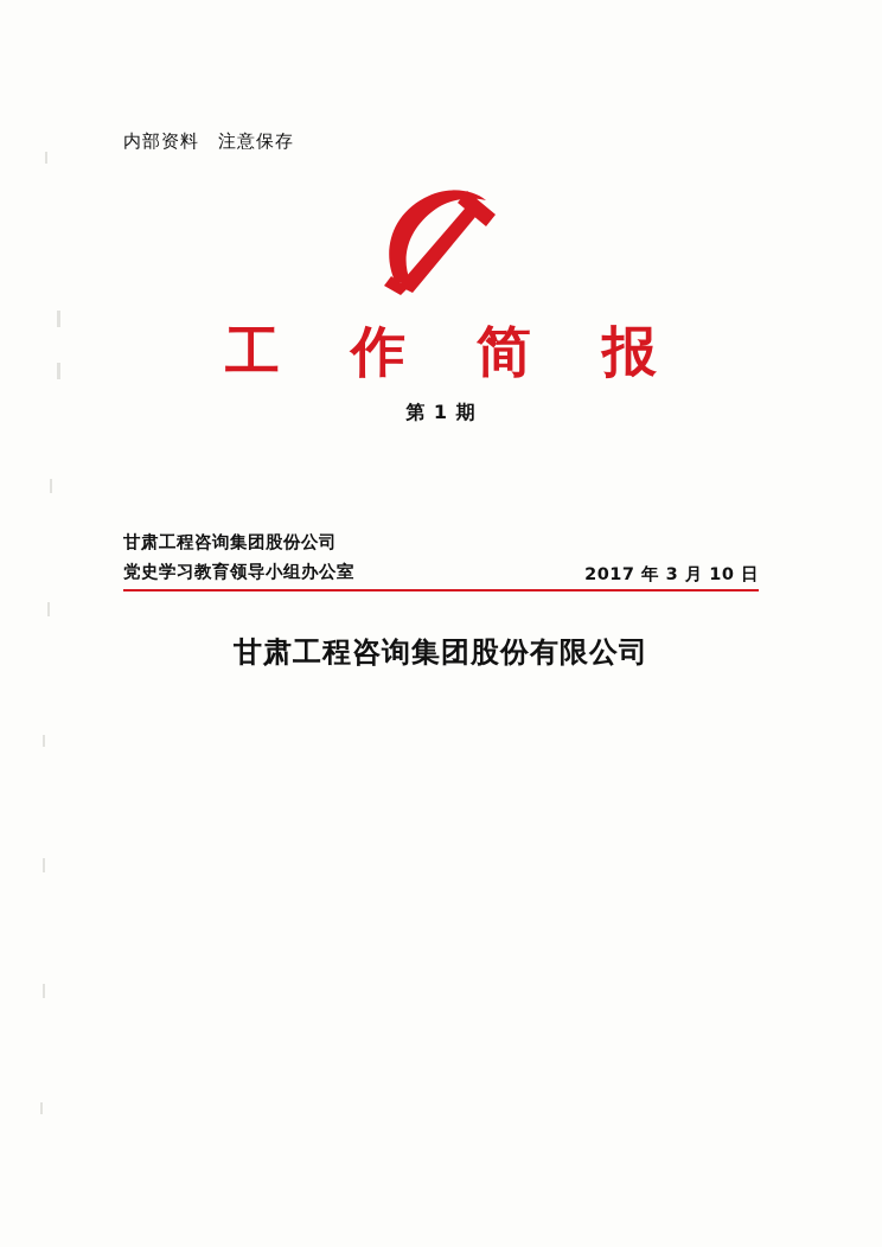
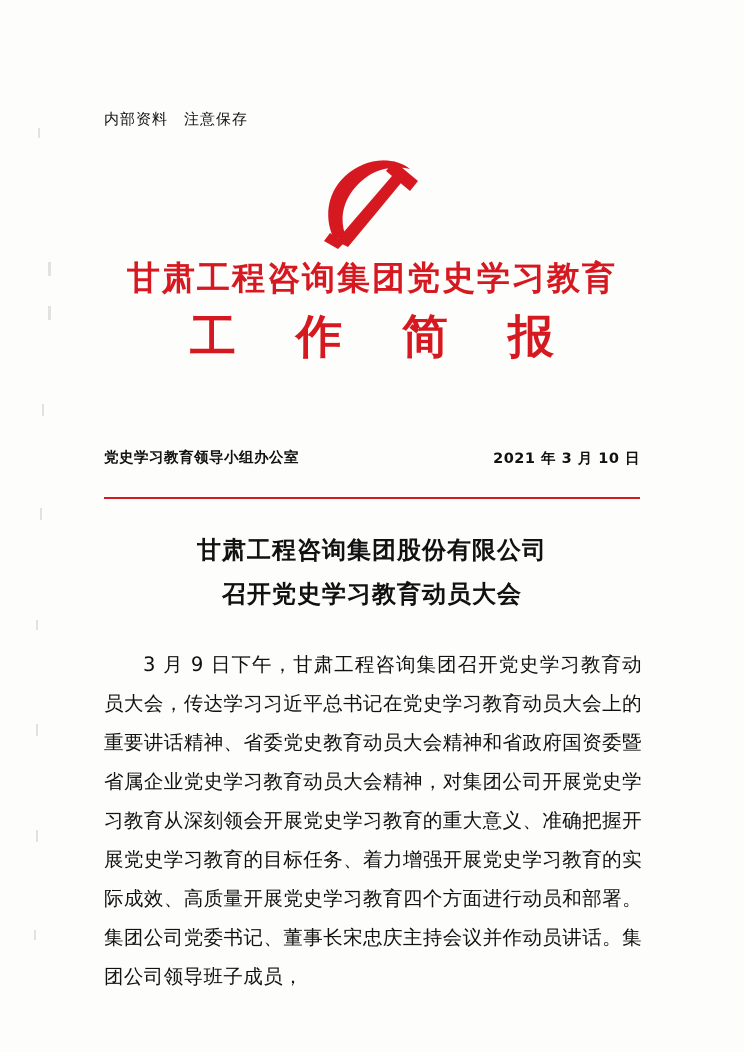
  内部资料 注意保存
+ 甘肃工程咨询集团党史学习教育
  工 作 简 报
- 第 1 期
- 甘肃工程咨询集团股份公司
  党史学习教育领导小组办公室
- 2017 年 3 月 10 日
+ 2021 年 3 月 10 日
  甘肃工程咨询集团股份有限公司
+ 召开党史学习教育动员大会
+ 3 月 9 日下午，甘肃工程咨询集团召开党史学习教育动员大会，传达学习习近平总书记在党史学习教育动员大会上的重要讲话精神、省委党史教育动员大会精神和省政府国资委暨省属企业党史学习教育动员大会精神，对集团公司开展党史学习教育从深刻领会开展党史学习教育的重大意义、准确把握开展党史学习教育的目标任务、着力增强开展党史学习教育的实际成效、高质量开展党史学习教育四个方面进行动员和部署。集团公司党委书记、董事长宋忠庆主持会议并作动员讲话。集团公司领导班子成员，
